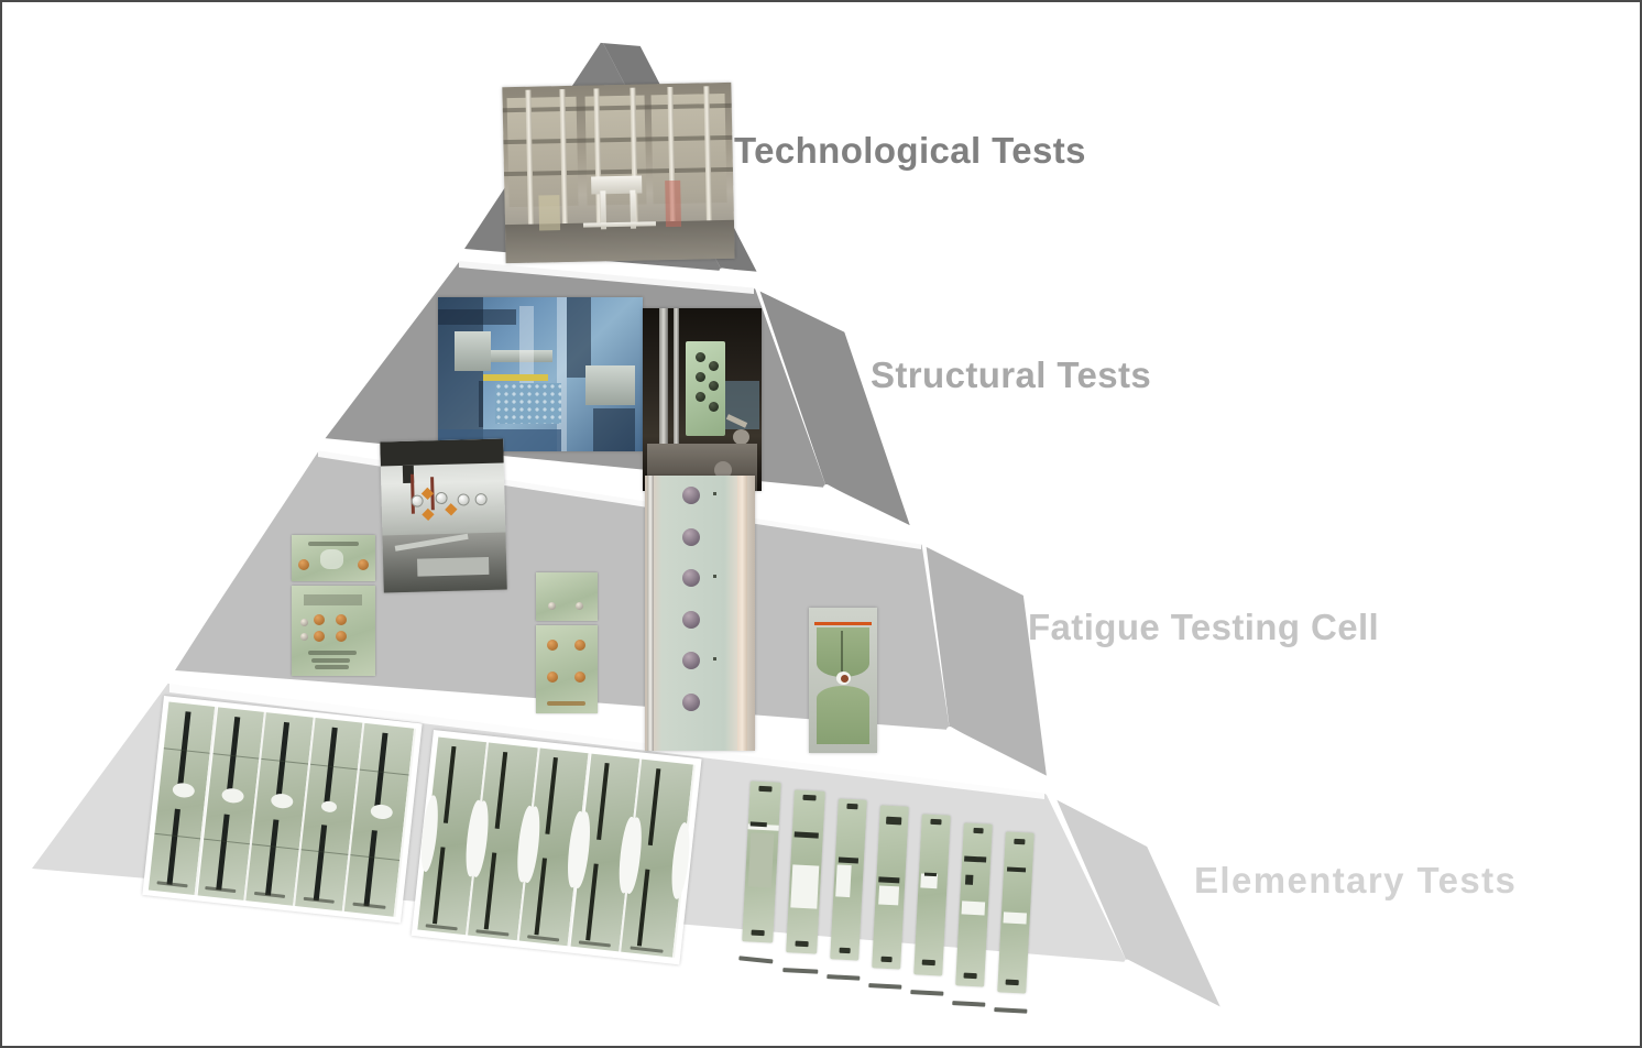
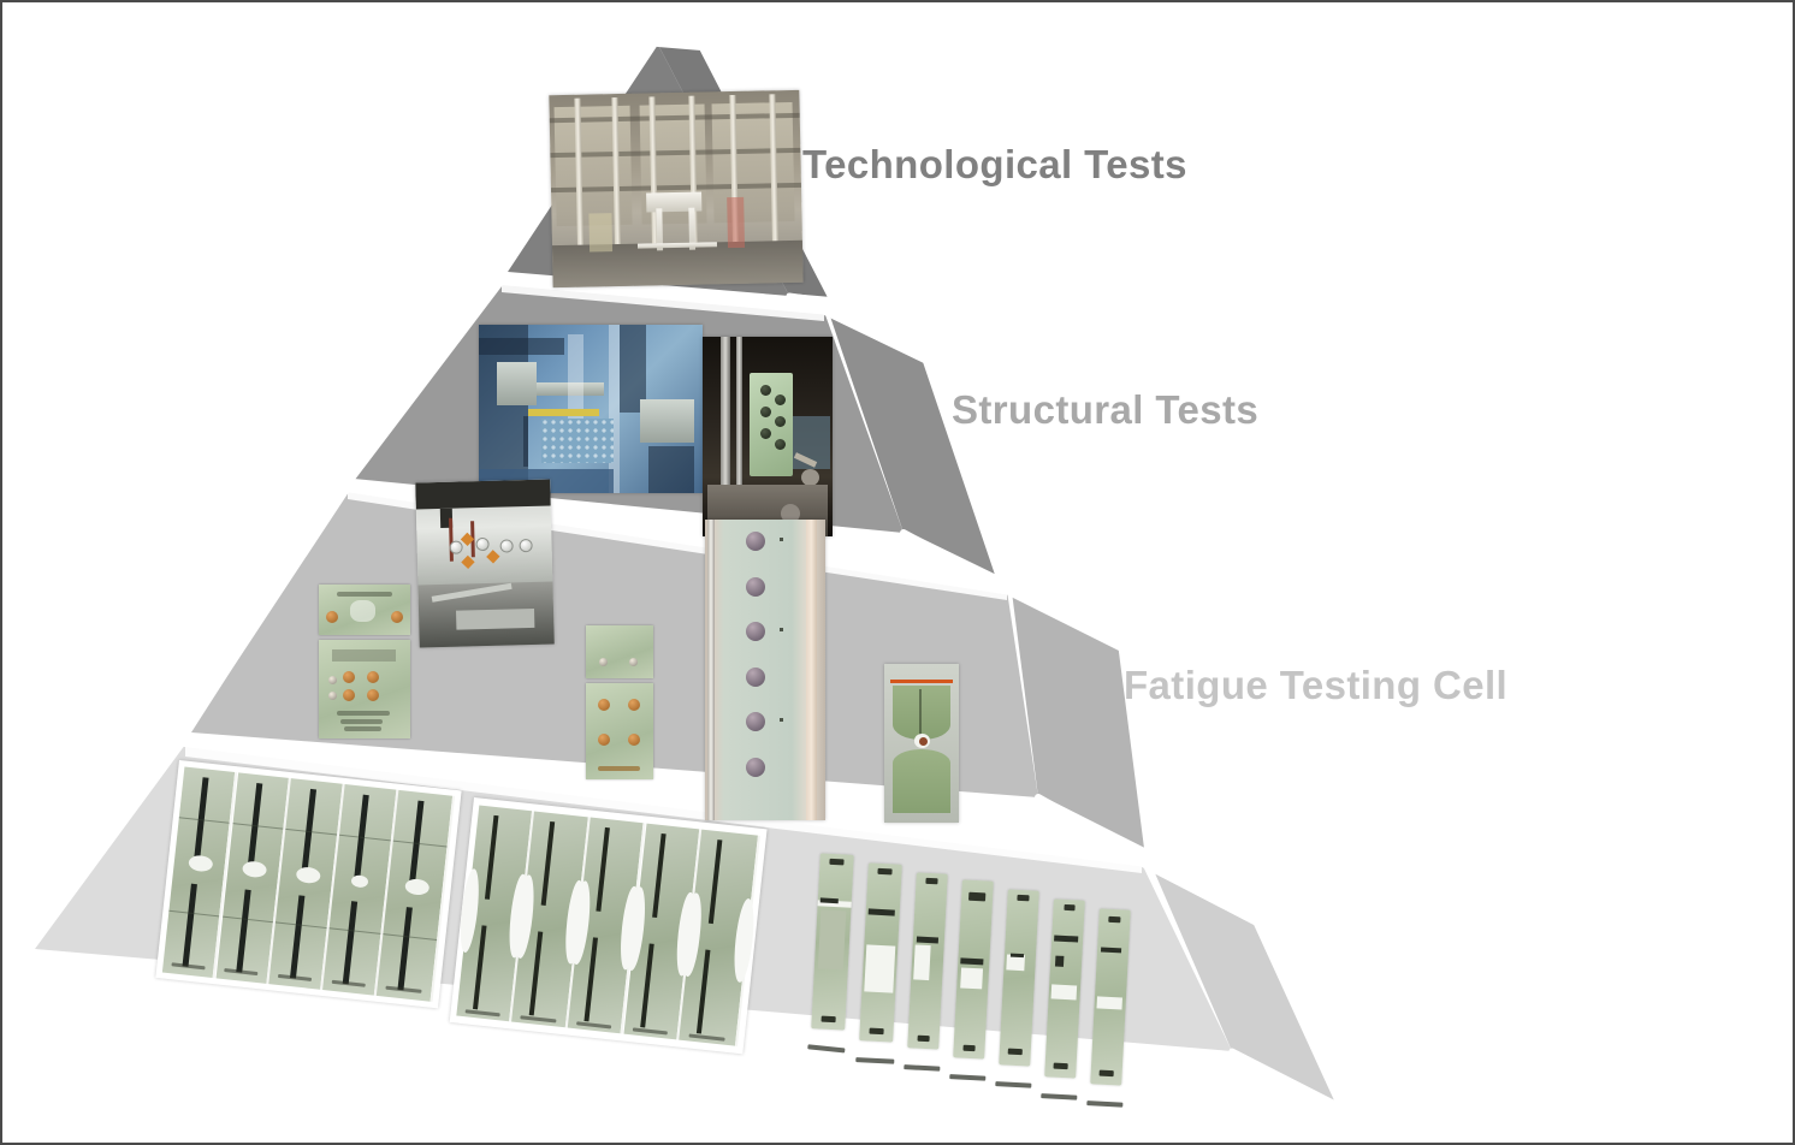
  Technological Tests
  Structural Tests
  Fatigue Testing Cell
- Elementary Tests
